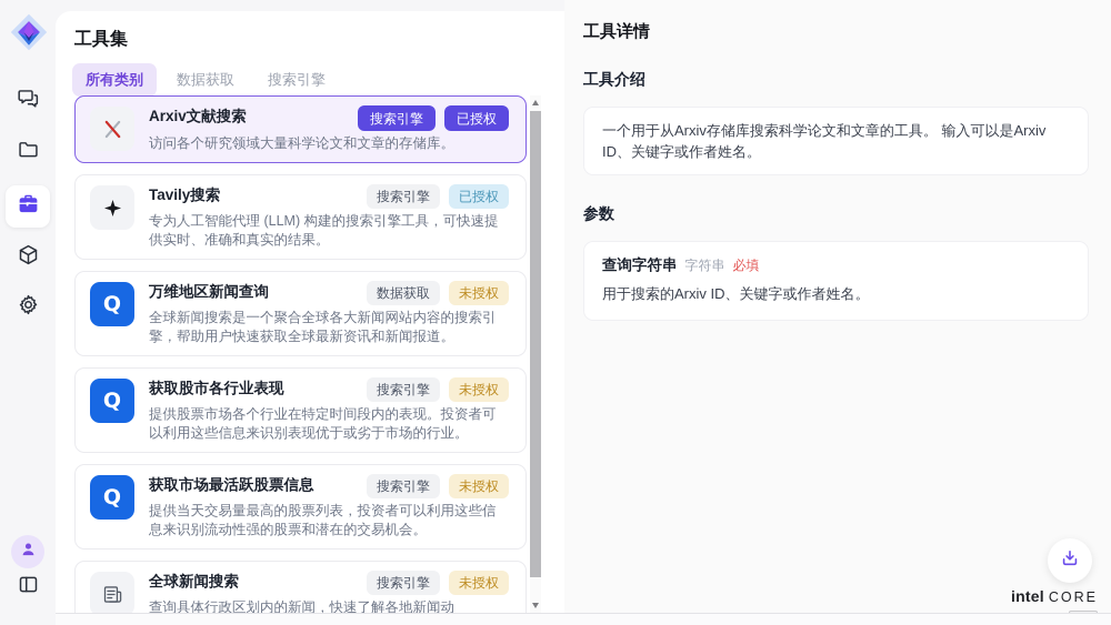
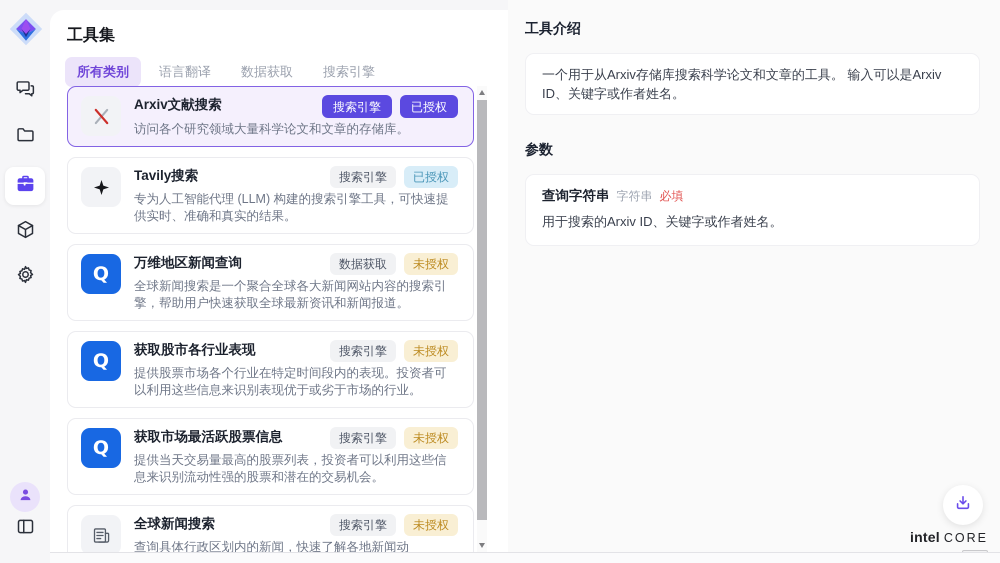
  工具集
  所有类别
+ 语言翻译
  数据获取
  搜索引擎
  Arxiv文献搜索
  搜索引擎
  已授权
  访问各个研究领域大量科学论文和文章的存储库。
  Tavily搜索
  搜索引擎
  已授权
  专为人工智能代理 (LLM) 构建的搜索引擎工具，可快速提供实时、准确和真实的结果。
  Q
  万维地区新闻查询
  数据获取
  未授权
  全球新闻搜索是一个聚合全球各大新闻网站内容的搜索引擎，帮助用户快速获取全球最新资讯和新闻报道。
  Q
  获取股市各行业表现
  搜索引擎
  未授权
  提供股票市场各个行业在特定时间段内的表现。投资者可以利用这些信息来识别表现优于或劣于市场的行业。
  Q
  获取市场最活跃股票信息
  搜索引擎
  未授权
  提供当天交易量最高的股票列表，投资者可以利用这些信息来识别流动性强的股票和潜在的交易机会。
  全球新闻搜索
  搜索引擎
  未授权
  查询具体行政区划内的新闻，快速了解各地新闻动
- 工具详情
  工具介绍
  一个用于从Arxiv存储库搜索科学论文和文章的工具。 输入可以是Arxiv ID、关键字或作者姓名。
  参数
  查询字符串
  字符串
  必填
  用于搜索的Arxiv ID、关键字或作者姓名。
  intel CORE
